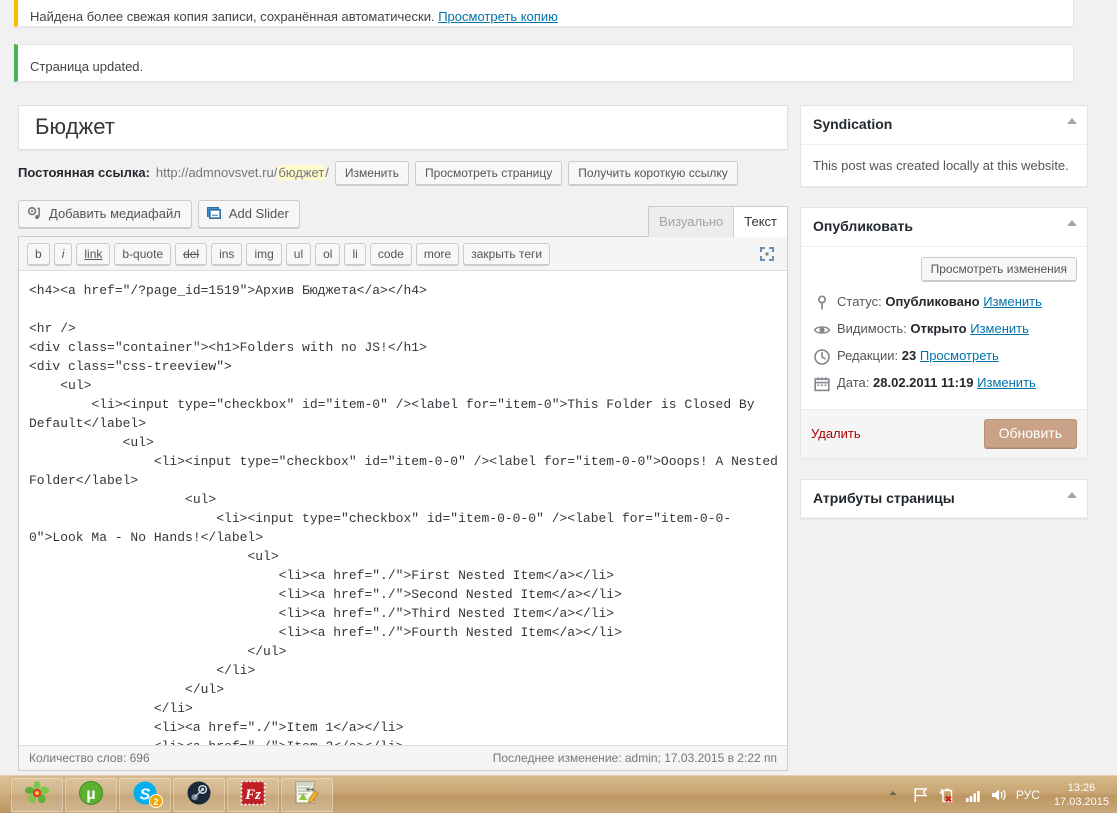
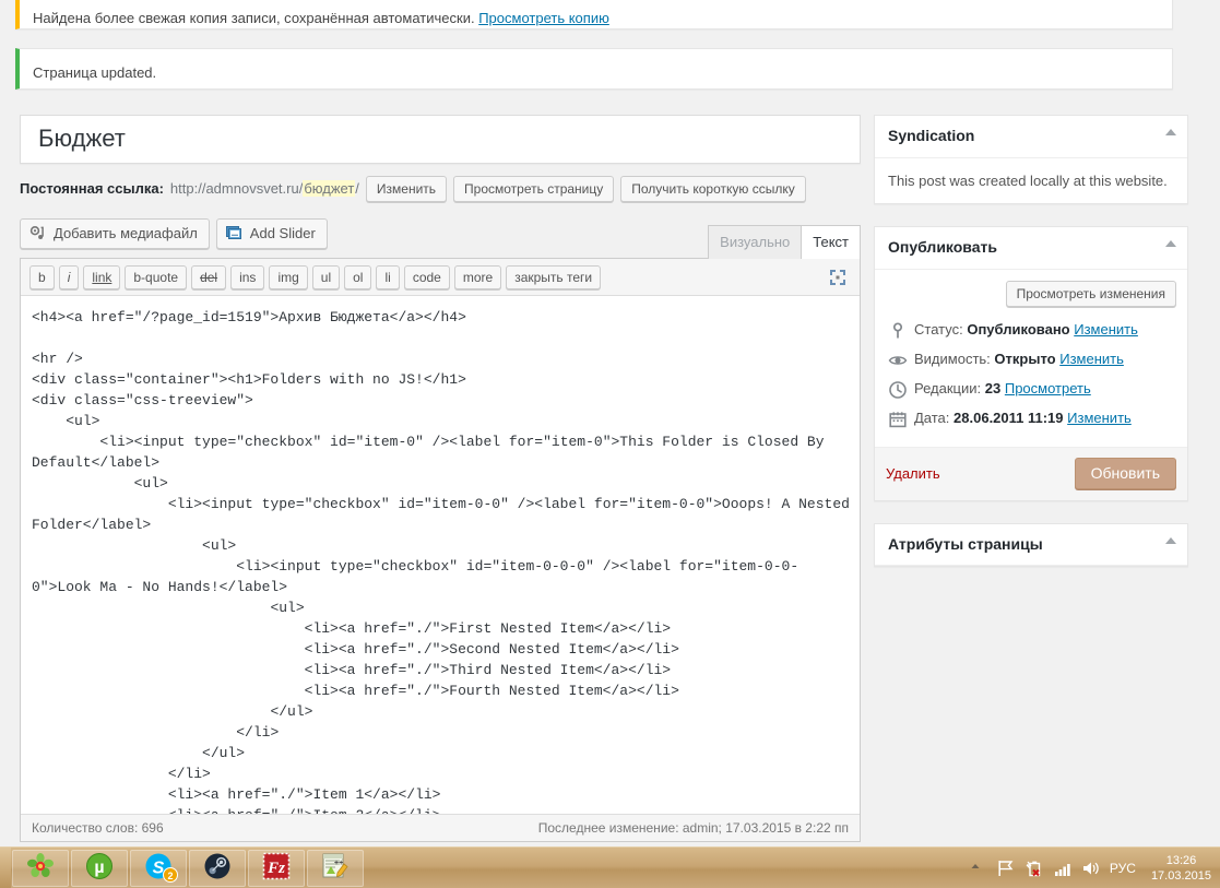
  Найдена более свежая копия записи, сохранённая автоматически. Просмотреть копию
  Страница updated.
  Бюджет
  Постоянная ссылка:
  http://admnovsvet.ru/бюджет/
  Изменить
  Просмотреть страницу
  Получить короткую ссылку
  Добавить медиафайл
  Add Slider
  Визуально
  Текст
  b
  i
  link
  b-quote
  del
  ins
  img
  ul
  ol
  li
  code
  more
  закрыть теги
  <h4><a href="/?page_id=1519">Архив Бюджета</a></h4>
  <hr />
  <div class="container"><h1>Folders with no JS!</h1>
  <div class="css-treeview">
  <ul>
  Количество слов: 696
  Последнее изменение: admin; 17.03.2015 в 2:22 пп
  Syndication
  This post was created locally at this website.
  Опубликовать
  Просмотреть изменения
  Статус: Опубликовано Изменить
  Видимость: Открыто Изменить
  Редакции: 23 Просмотреть
- Дата: 28.02.2011 11:19 Изменить
+ Дата: 28.06.2011 11:19 Изменить
  Удалить
  Обновить
  Атрибуты страницы
  µ
  S
  2
  Fz
  РУС
  13:26
  17.03.2015
